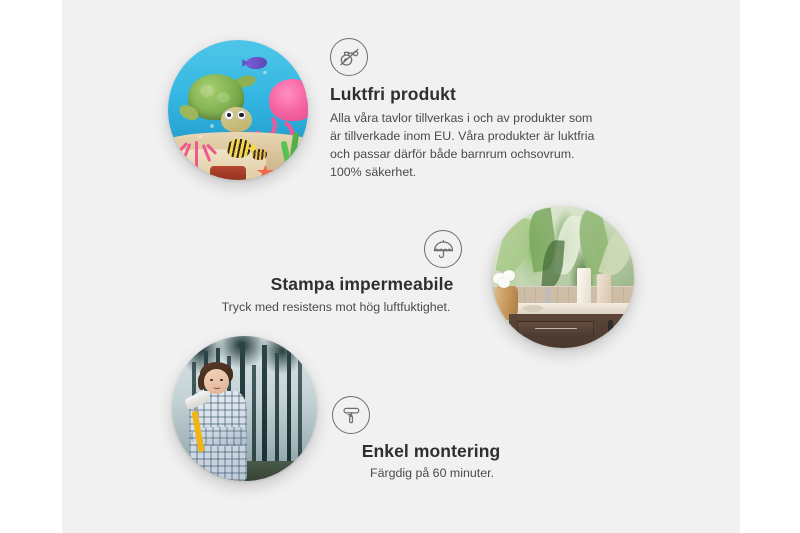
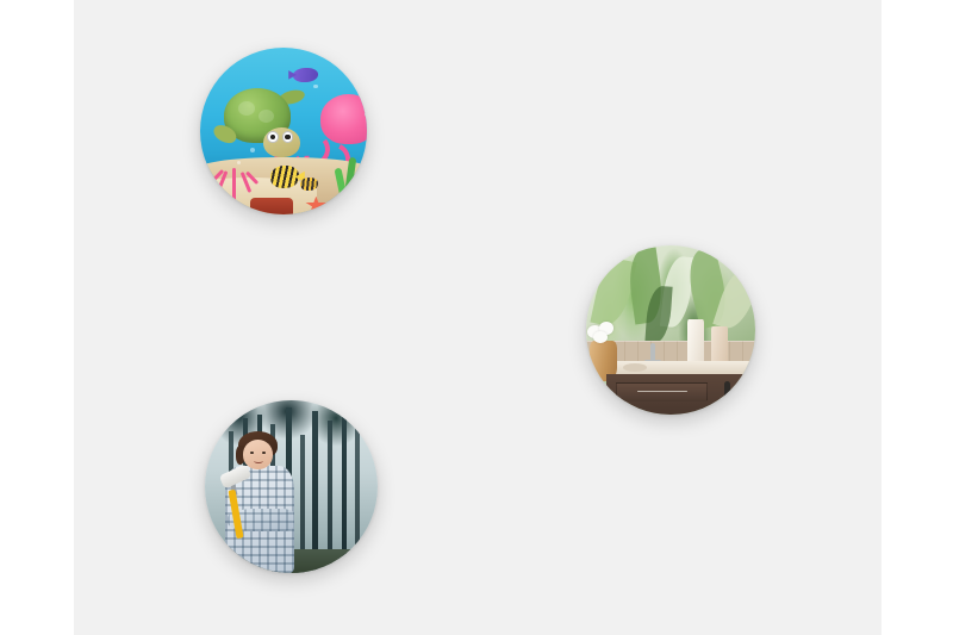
- Luktfri produkt
- Alla våra tavlor tillverkas i och av produkter som är tillverkade inom EU. Våra produkter är luktfria och passar därför både barnrum ochsovrum. 100% säkerhet.
- Stampa impermeabile
- Tryck med resistens mot hög luftfuktighet.
- Enkel montering
- Färgdig på 60 minuter.
